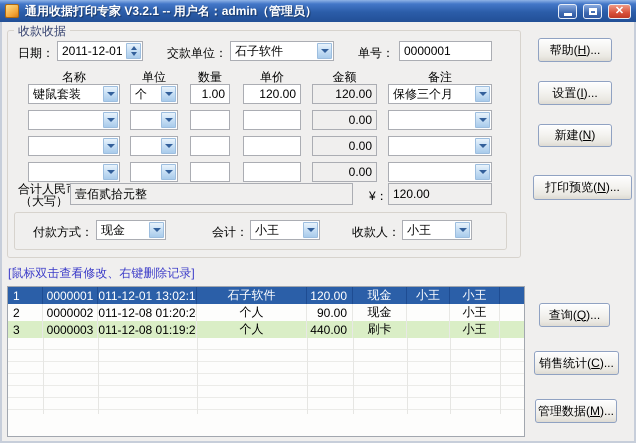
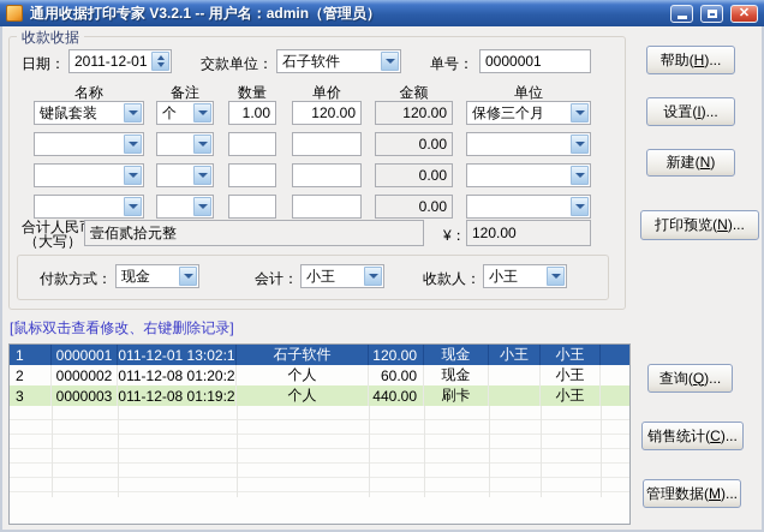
  通用收据打印专家 V3.2.1 -- 用户名：admin（管理员）
  ✕
  收款收据
  日期：
  2011-12-01
  交款单位：
  石子软件
  单号：
  0000001
  名称
- 单位
+ 备注
  数量
  单价
  金额
- 备注
+ 单位
  键鼠套装
  个
  1.00
  120.00
  120.00
  保修三个月
  0.00
  0.00
  0.00
  合计人民
  （大写）
  壹佰贰拾元整
  ¥：
  120.00
  付款方式：
  现金
  会计：
  小王
  收款人：
  小王
  [鼠标双击查看修改、右键删除记录]
  1
  0000001
  011-12-01 13:02:1
  石子软件
  120.00
  现金
  小王
  小王
  2
  0000002
  011-12-08 01:20:2
  个人
- 90.00
+ 60.00
  现金
  小王
  3
  0000003
  011-12-08 01:19:2
  个人
  440.00
  刷卡
  小王
  帮助(H)...
  设置(I)...
  新建(N)
  打印预览(N)...
  查询(Q)...
  销售统计(C)...
  管理数据(M)...
